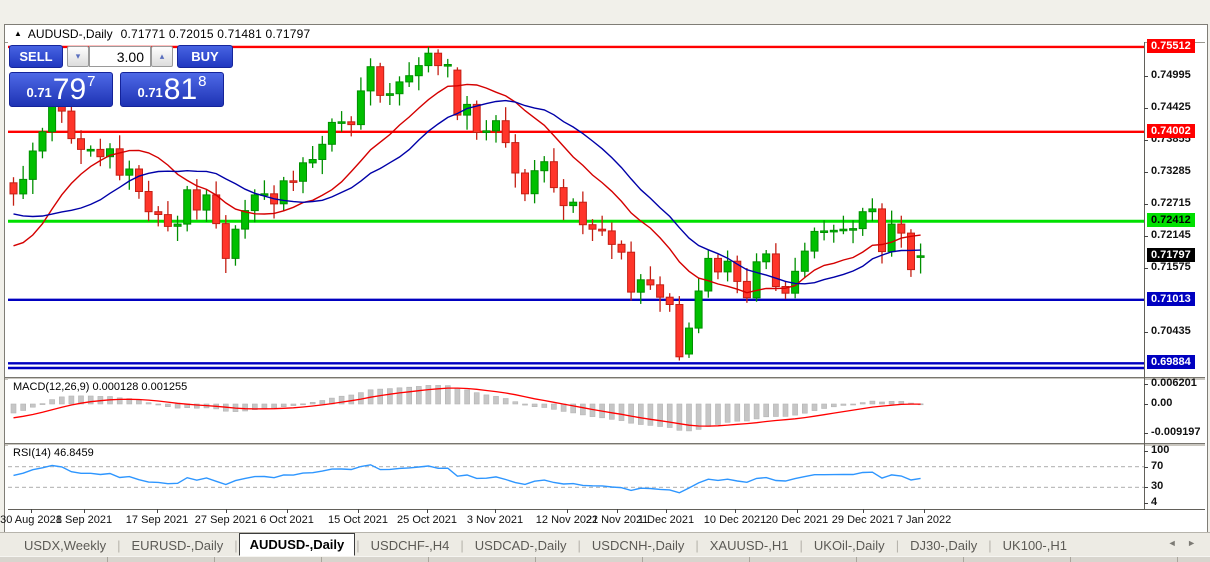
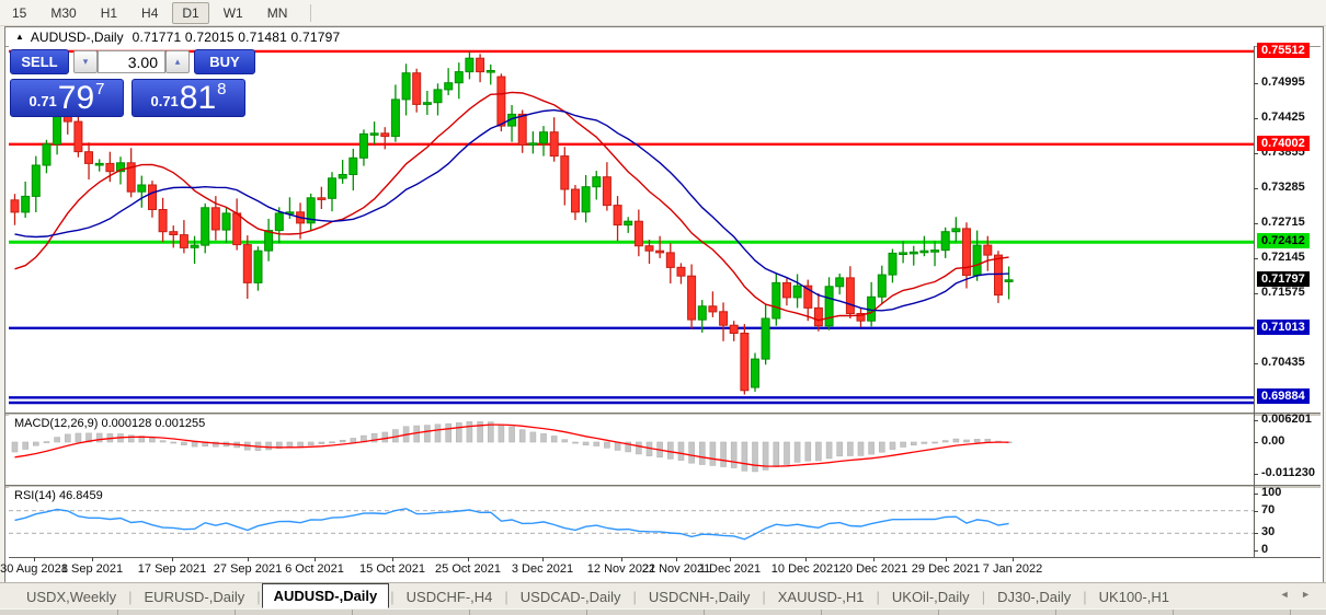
+ 15
+ M30
+ H1
+ H4
+ D1
+ W1
+ MN
  ▲
  AUDUSD-,Daily
  0.71771 0.72015 0.71481 0.71797
  MACD(12,26,9) 0.000128 0.001255
  RSI(14) 46.8459
  0.74995
  0.74425
  0.73855
  0.73285
  0.72715
  0.72145
  0.71575
  0.70435
  0.75512
  0.74002
  0.72412
  0.71013
  0.69884
  0.71797
  0.006201
  0.00
- -0.009197
+ -0.011230
  100
  70
  30
- 4
+ 0
  30 Aug 2021
  8 Sep 2021
  17 Sep 2021
  27 Sep 2021
  6 Oct 2021
  15 Oct 2021
  25 Oct 2021
- 3 Nov 2021
+ 3 Dec 2021
  12 Nov 2021
  22 Nov 2021
  1 Dec 2021
  10 Dec 2021
  20 Dec 2021
  29 Dec 2021
  7 Jan 2022
  SELL
  ▾
  3.00
  ▴
  BUY
  0.71
  79
  7
  0.71
  81
  8
  USDX,Weekly
  |
  EURUSD-,Daily
  |
  AUDUSD-,Daily
  |
  USDCHF-,H4
  |
  USDCAD-,Daily
  |
  USDCNH-,Daily
  |
  XAUUSD-,H1
  |
  UKOil-,Daily
  |
  DJ30-,Daily
  |
  UK100-,H1
  ◄ ►
